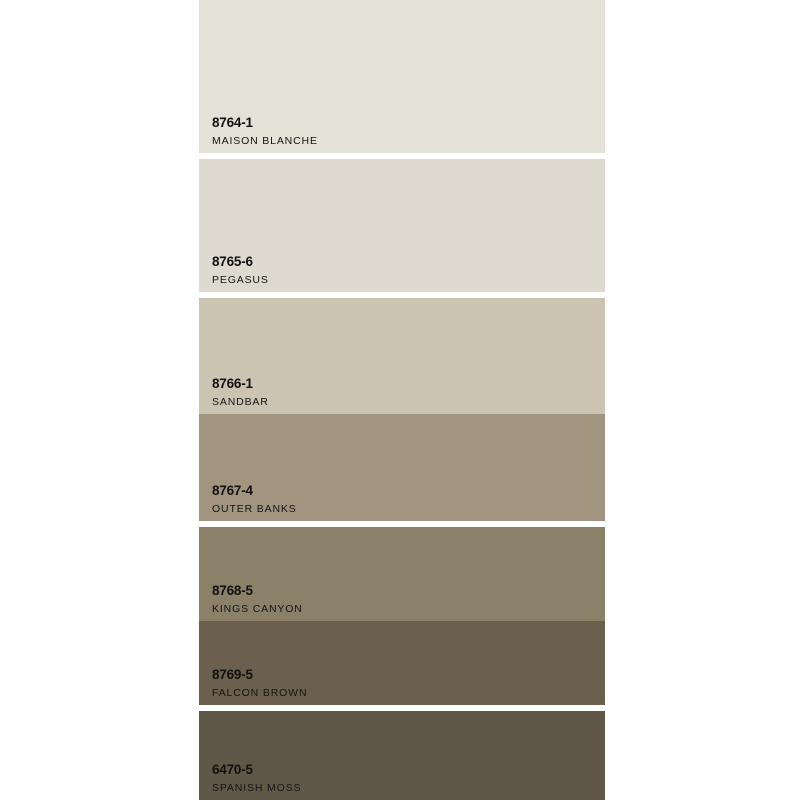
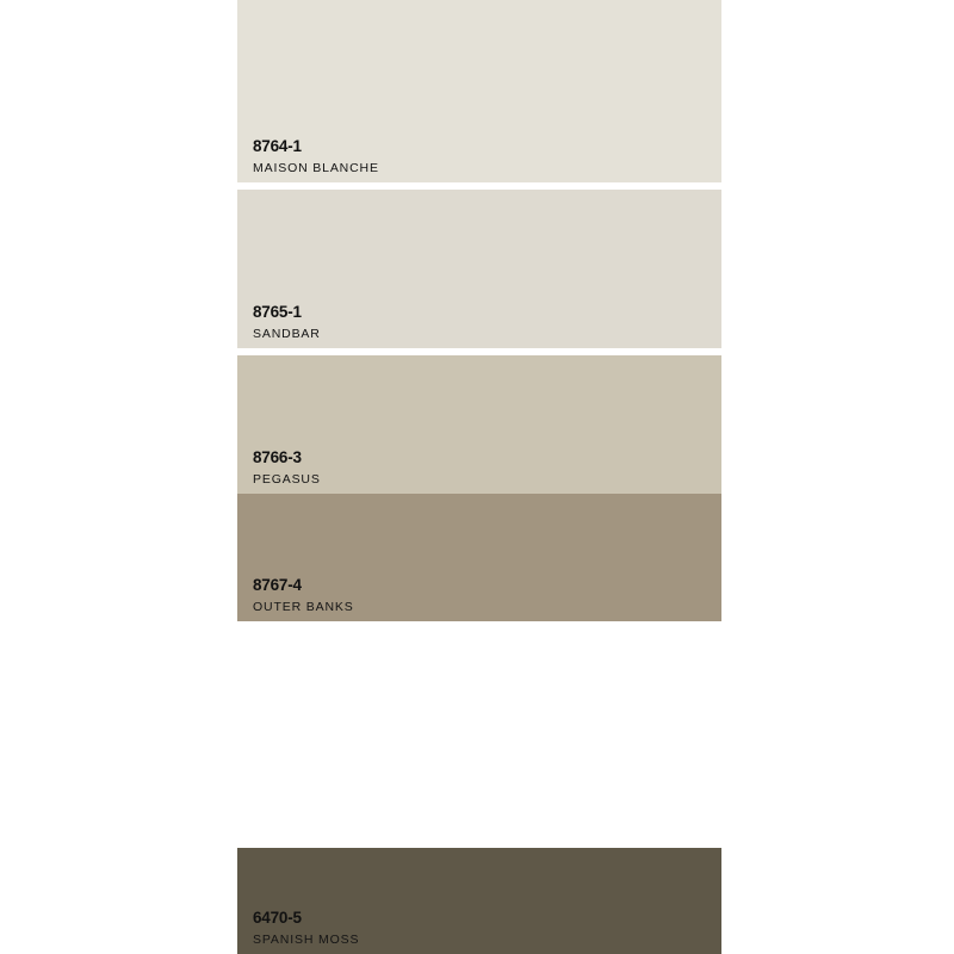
  8764-1
  MAISON BLANCHE
- 8765-6
+ 8765-1
- PEGASUS
+ SANDBAR
- 8766-1
+ 8766-3
- SANDBAR
+ PEGASUS
  8767-4
  OUTER BANKS
- 8768-5
- KINGS CANYON
- 8769-5
- FALCON BROWN
  6470-5
  SPANISH MOSS
